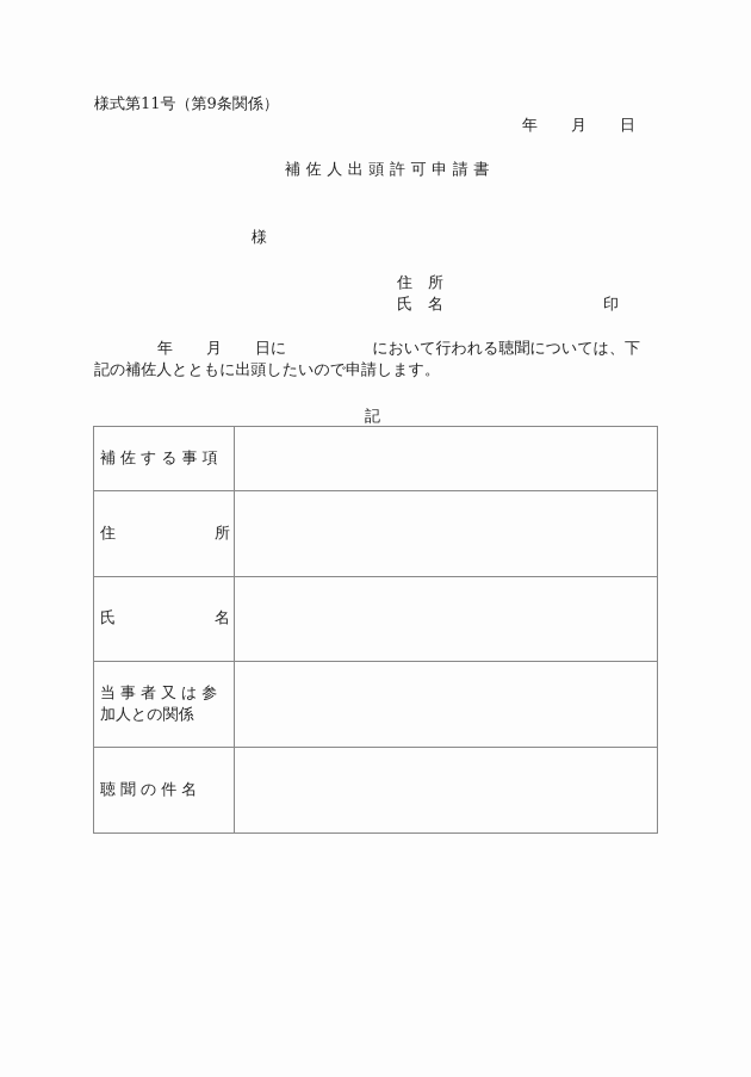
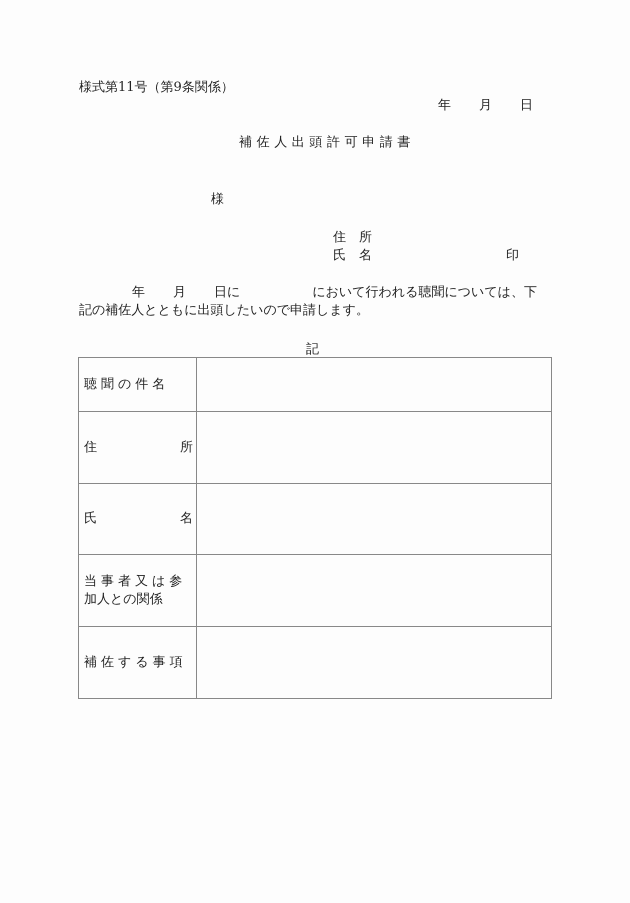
  様式第11号（第9条関係）
  年 月 日
  補佐人出頭許可申請書
  様
  住 所
  氏 名
  印
  年 月 日に において行われる聴聞については、下
  記の補佐人とともに出頭したいので申請します。
  記
- 補佐する事項
+ 聴聞の件名
  住 所
  氏 名
  当事者又は参 加人との関係
- 聴聞の件名
+ 補佐する事項
